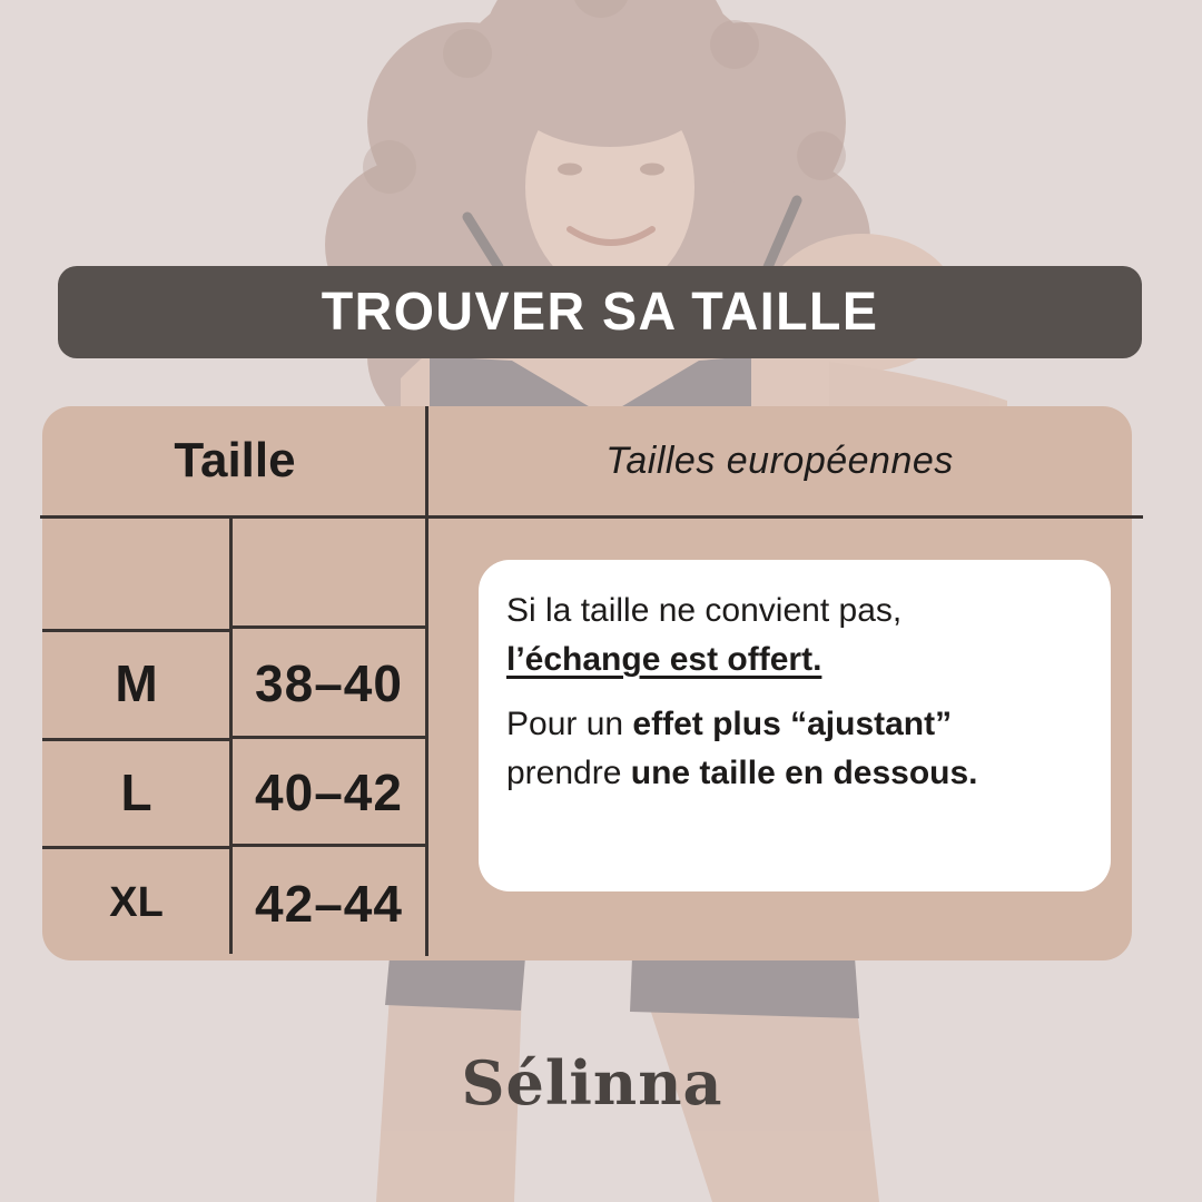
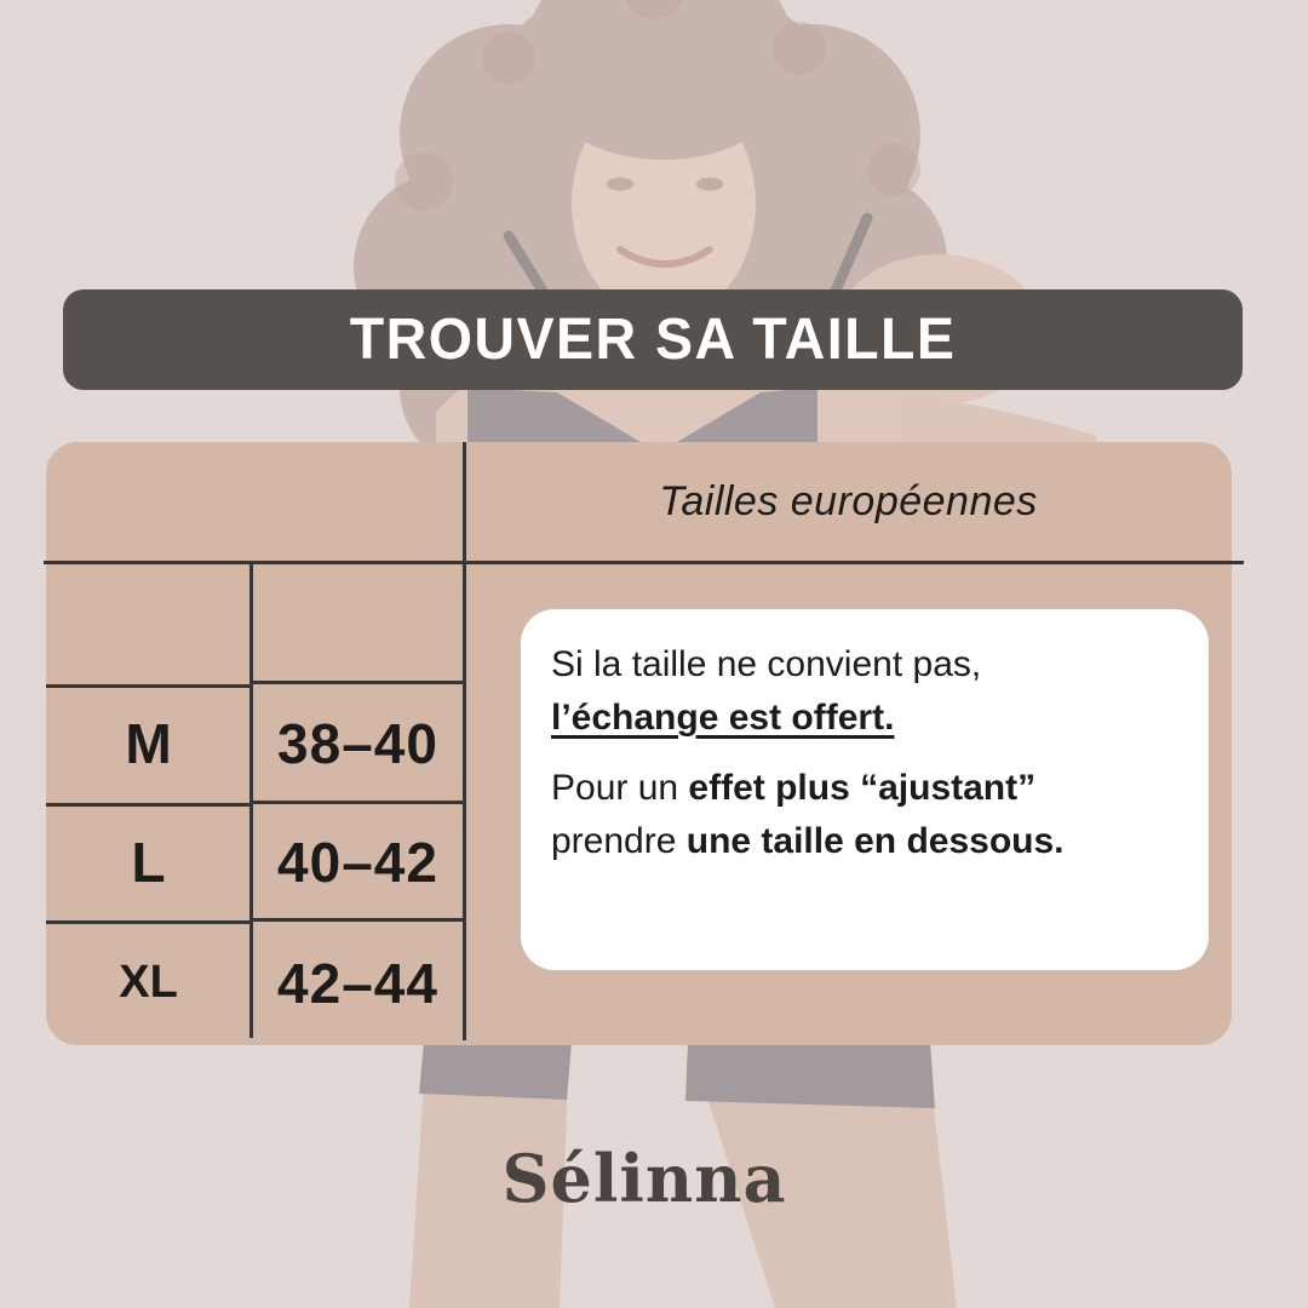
  TROUVER SA TAILLE
- Taille
  Tailles européennes
  M
  38–40
  L
  40–42
  XL
  42–44
  Si la taille ne convient pas,
  l’échange est offert.
  Pour un effet plus “ajustant”
  prendre une taille en dessous.
  Sélinna
